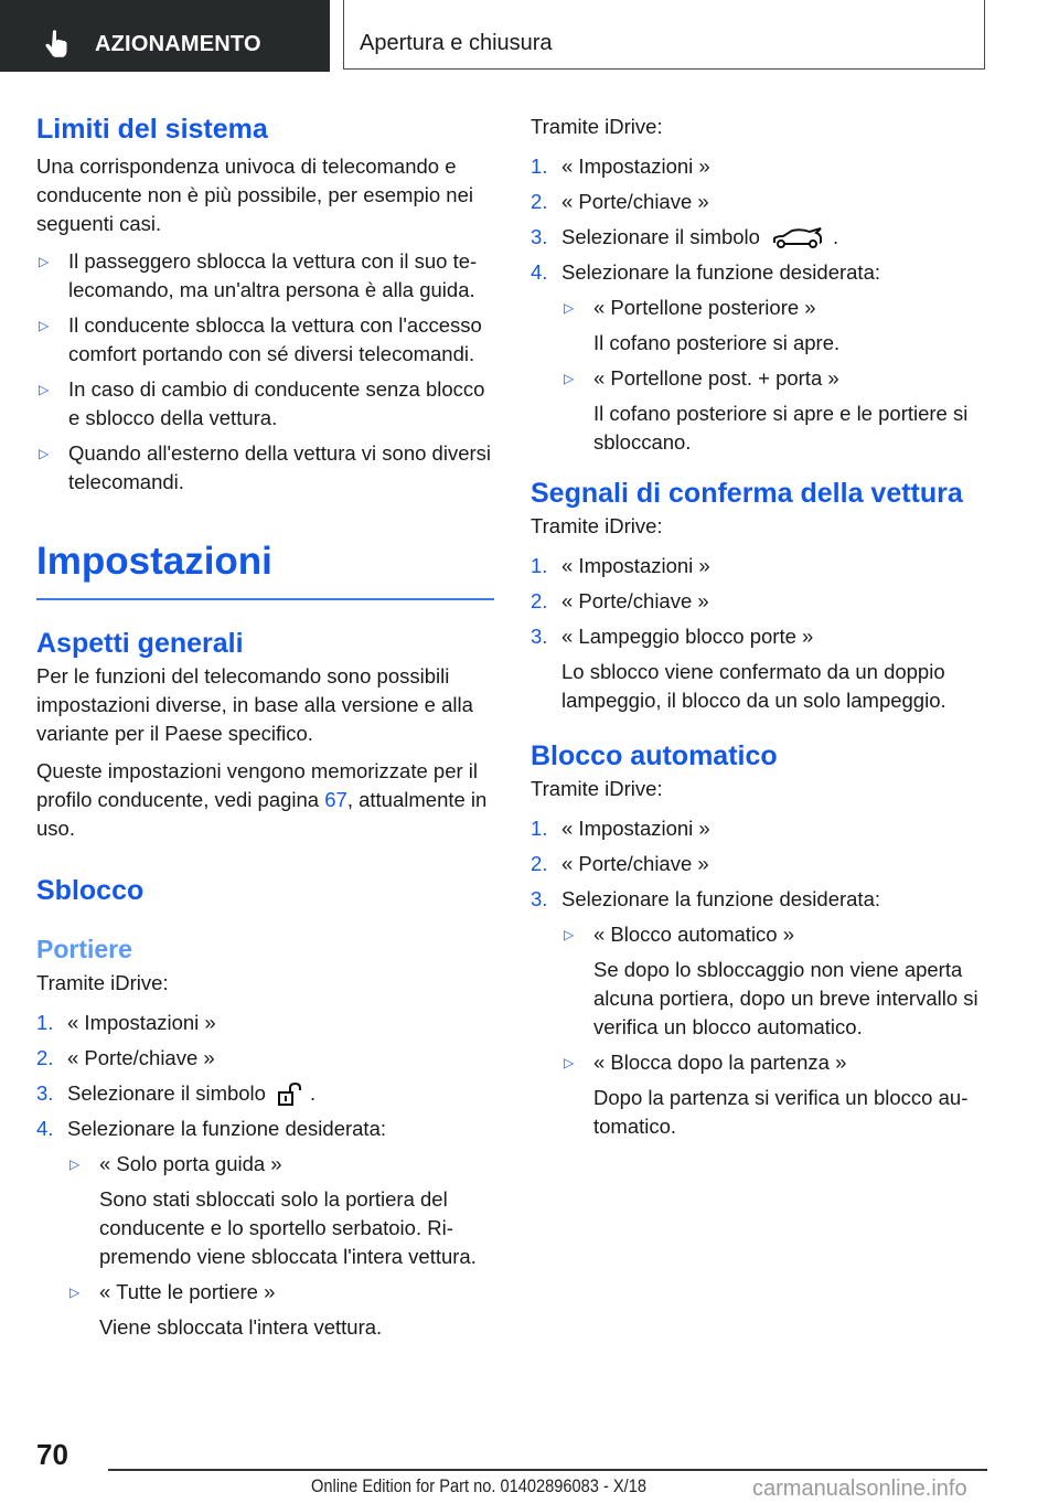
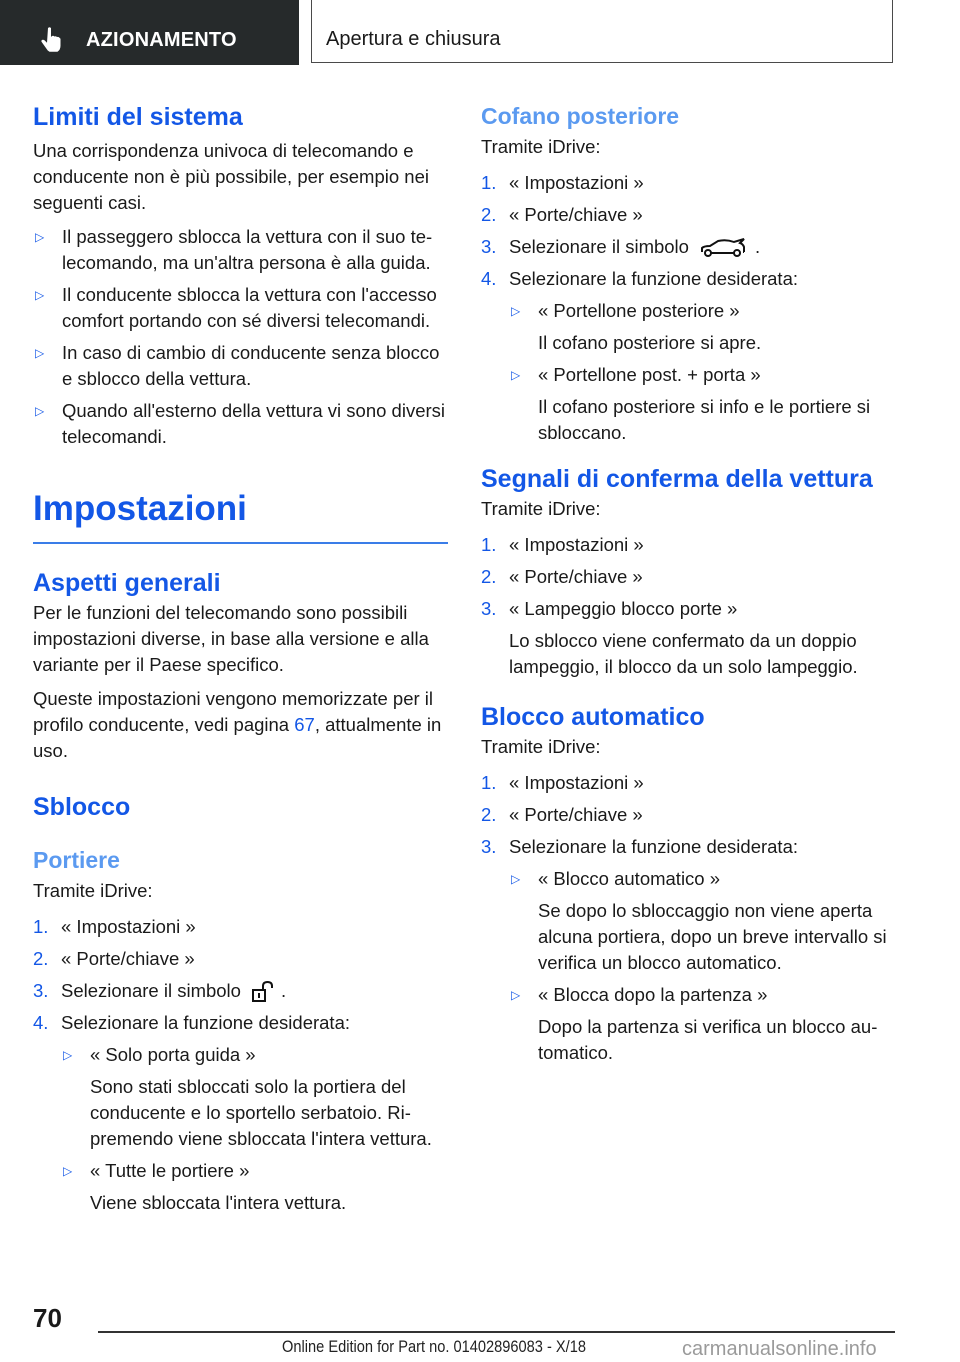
  AZIONAMENTO
  Apertura e chiusura
  Limiti del sistema
  Una corrispondenza univoca di telecomando e conducente non è più possibile, per esempio nei seguenti casi.
  ▷
  Il passeggero sblocca la vettura con il suo te­ecomando, ma un'altra persona è alla guida.
  ▷
  Il conducente sblocca la vettura con l'accesso comfort portando con sé diversi telecomandi.
  ▷
  In caso di cambio di conducente senza blocco e sblocco della vettura.
  ▷
  Quando all'esterno della vettura vi sono di­versi telecomandi.
  Impostazioni
  Aspetti generali
  Per le funzioni del telecomando sono possibili impostazioni diverse, in base alla versione e alla variante per il Paese specifico.
  Queste impostazioni vengono memorizzate per il profilo conducente, vedi pagina 67, attualmente in uso.
  Sblocco
  Portiere
  Tramite iDrive:
  1.
  « Impostazioni »
  2.
  « Porte/chiave »
  3.
  Selezionare il simbolo .
  4.
  Selezionare la funzione desiderata:
  ▷
  « Solo porta guida »
  Sono stati sbloccati solo la portiera del conducente e lo sportello serbatoio. Ri­premendo viene sbloccata l'intera vettura.
  ▷
  « Tutte le portiere »
  Viene sbloccata l'intera vettura.
+ Cofano posteriore
  Tramite iDrive:
  1.
  « Impostazioni »
  2.
  « Porte/chiave »
  3.
  Selezionare il simbolo .
  4.
  Selezionare la funzione desiderata:
  ▷
  « Portellone posteriore »
  Il cofano posteriore si apre.
  ▷
  « Portellone post. + porta »
- Il cofano posteriore si apre e le portiere si sbloccano.
+ Il cofano posteriore si info e le portiere si sbloccano.
  Segnali di conferma della vettura
  Tramite iDrive:
  1.
  « Impostazioni »
  2.
  « Porte/chiave »
  3.
  « Lampeggio blocco porte »
  Lo sblocco viene confermato da un doppio lampeggio, il blocco da un solo lampeggio.
  Blocco automatico
  Tramite iDrive:
  1.
  « Impostazioni »
  2.
  « Porte/chiave »
  3.
  Selezionare la funzione desiderata:
  ▷
  « Blocco automatico »
  Se dopo lo sbloccaggio non viene aperta alcuna portiera, dopo un breve intervallo si verifica un blocco automatico.
  ▷
  « Blocca dopo la partenza »
  Dopo la partenza si verifica un blocco au­tomatico.
  70
  Online Edition for Part no. 01402896083 - X/18
  carmanualsonline.info
